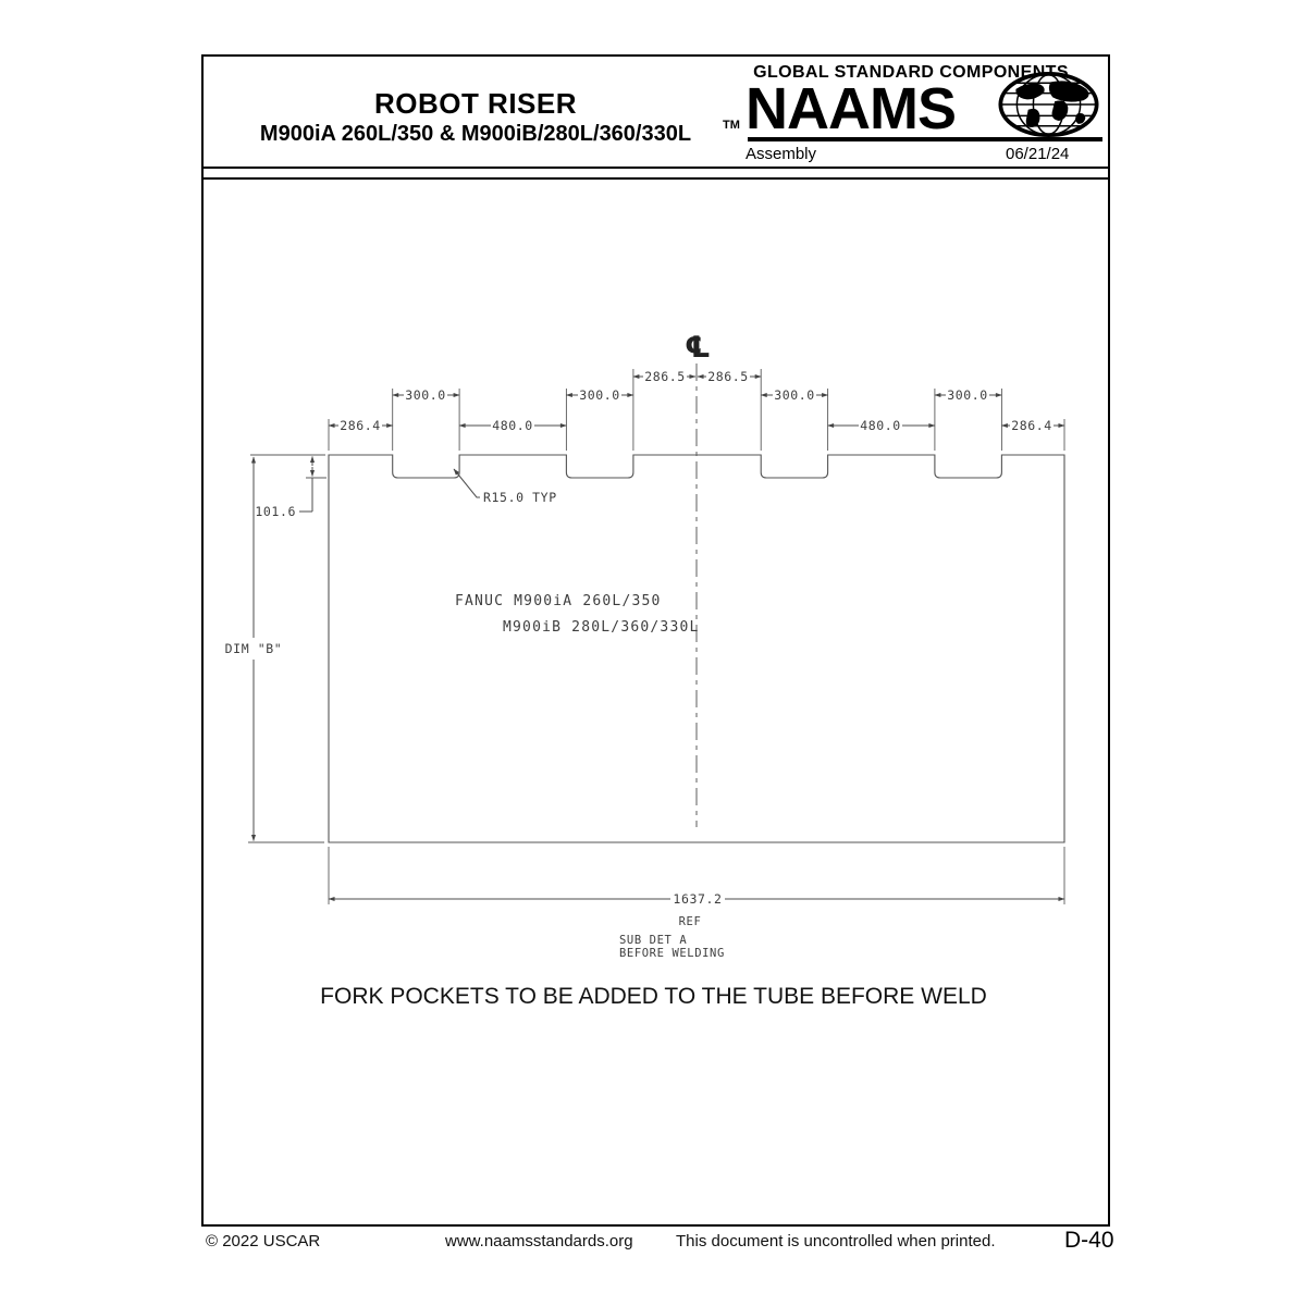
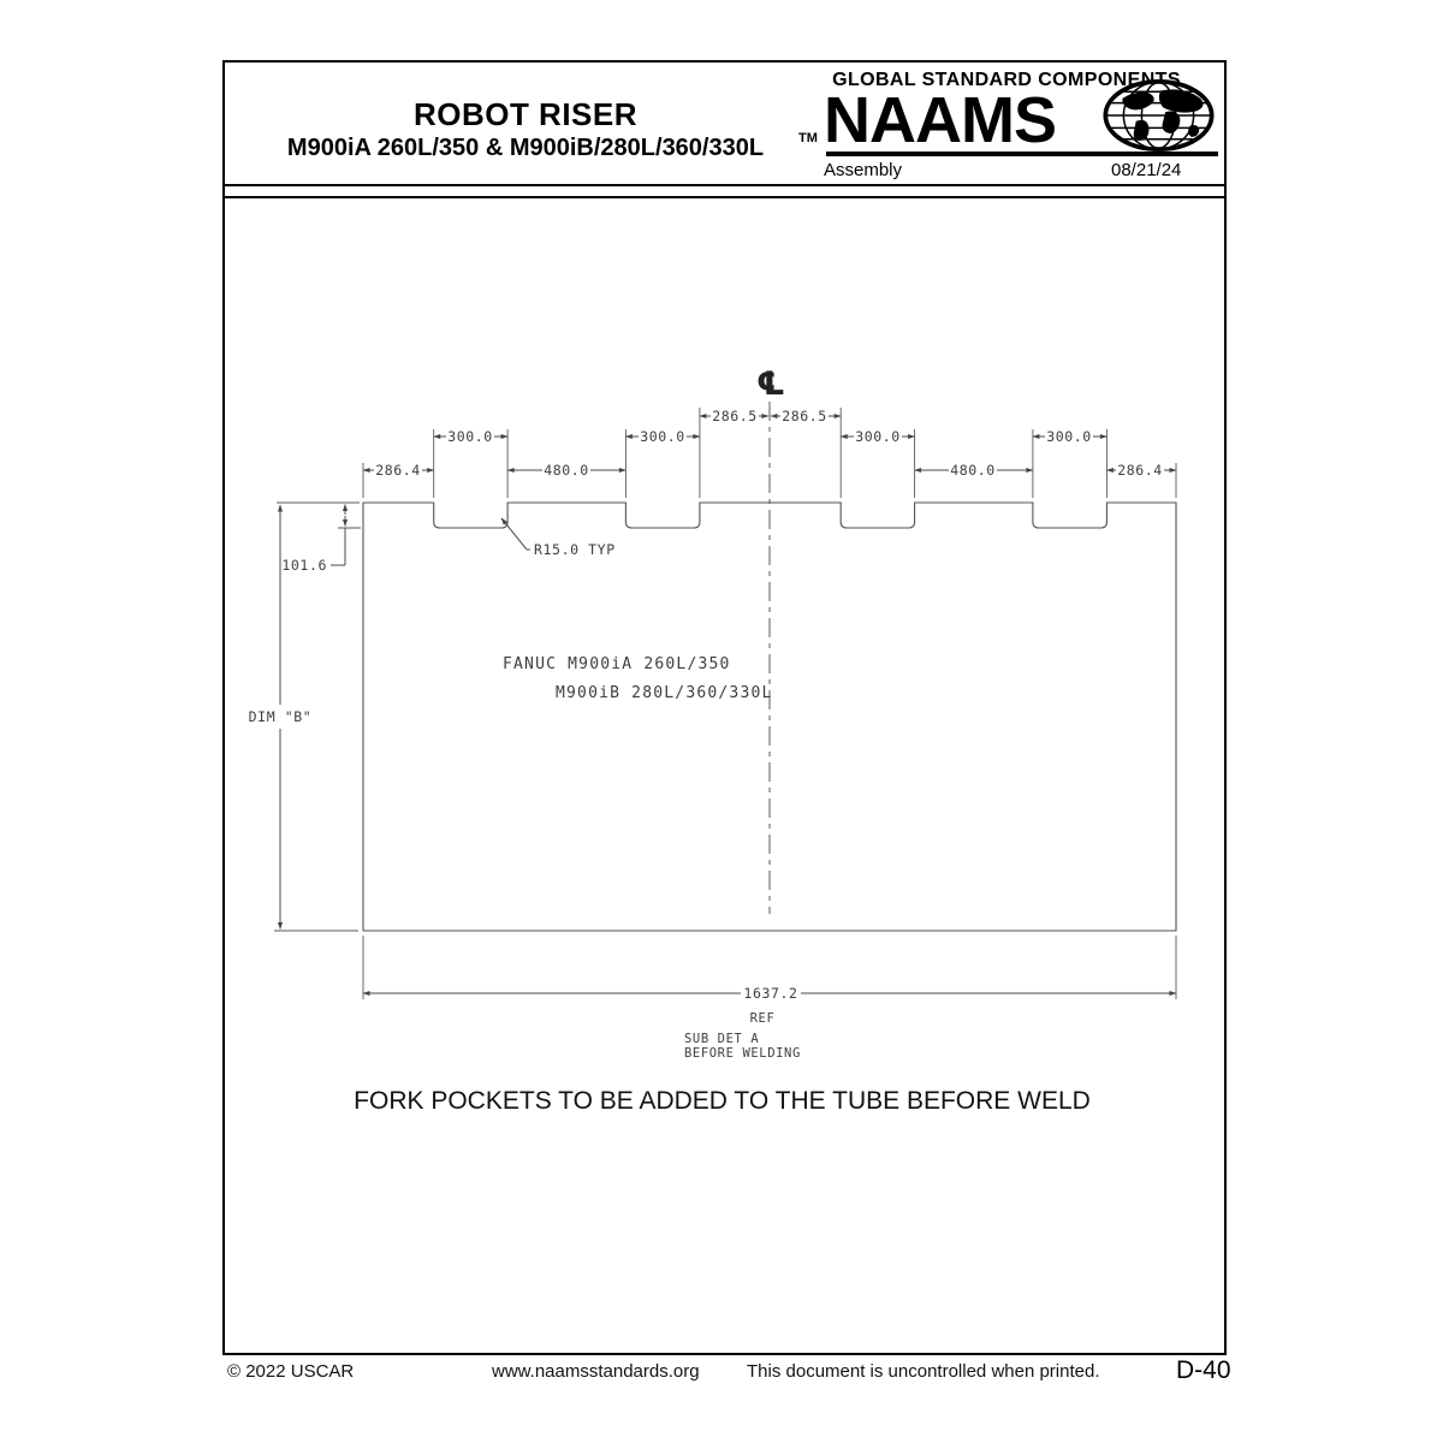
  ROBOT RISER
  M900iA 260L/350 & M900iB/280L/360/330L
  GLOBAL STANDARD COMPONES
  TM
  NAAMS
  Assembly
- 06/21/24
+ 08/21/24
  ℄
  286.5
  286.5
  300.0
  300.0
  300.0
  300.0
  286.4
  480.0
  480.0
  286.4
  101.6
  DIM "B"
  R15.0 TYP
  FANUC M900iA 260L/350
  M900iB 280L/360/330L
  1637.2
  REF
  SUB DET A
  BEFORE WELDING
  FORK POCKETS TO BE ADDED TO THE TUBE BEFORE WELD
  © 2022 USCAR
  www.naamsstandards.org
  This document is uncontrolled when printed.
  D-40
